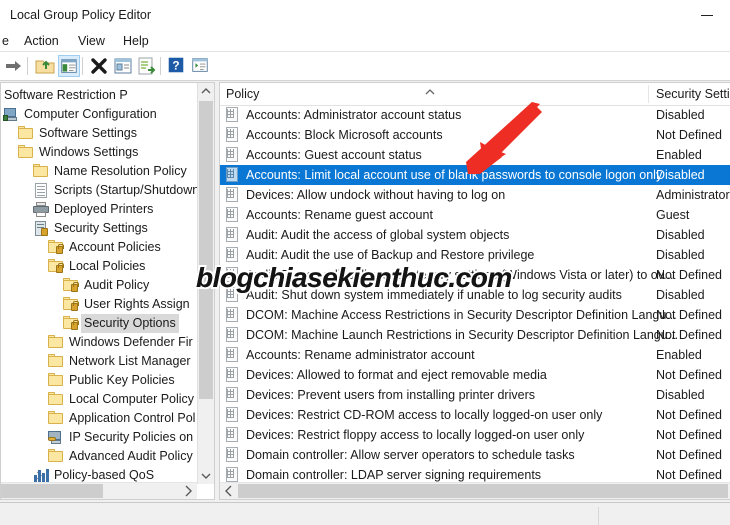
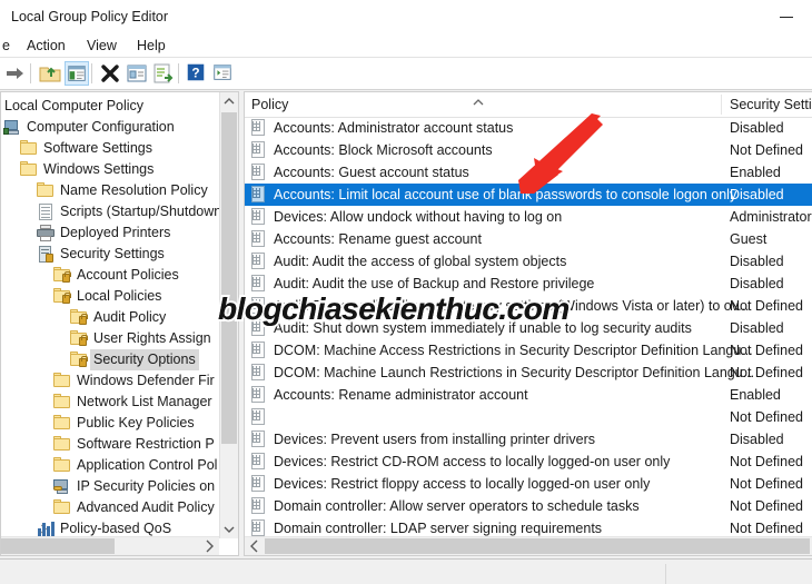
  Local Group Policy Editor
  e
  Action
  View
  Help
  ?
- Software Restriction P
+ Local Computer Policy
  Computer Configuration
  Software Settings
  Windows Settings
  Name Resolution Policy
  Scripts (Startup/Shutdown
  Deployed Printers
  Security Settings
  Account Policies
  Local Policies
  Audit Policy
  User Rights Assign
  Security Options
  Windows Defender Fir
  Network List Manager
  Public Key Policies
- Local Computer Policy
+ Software Restriction P
  Application Control Pol
  IP Security Policies on
  Advanced Audit Policy
  Policy-based QoS
  Policy
  Security Setti
  Accounts: Administrator account status
  Disabled
  Accounts: Block Microsoft accounts
  Not Defined
  Accounts: Guest account status
  Enabled
  Accounts: Limit local account use of blank passwords to console logon only
  Disabled
  Devices: Allow undock without having to log on
  Administrator
  Accounts: Rename guest account
  Guest
  Audit: Audit the access of global system objects
  Disabled
  Audit: Audit the use of Backup and Restore privilege
  Disabled
  Audit: Force audit policy subcategory settings (Windows Vista or later) to ov...
  Not Defined
  Audit: Shut down system immediately if unable to log security audits
  Disabled
  DCOM: Machine Access Restrictions in Security Descriptor Definition Langu...
  Not Defined
  DCOM: Machine Launch Restrictions in Security Descriptor Definition Langu...
  Not Defined
  Accounts: Rename administrator account
  Enabled
- Devices: Allowed to format and eject removable media
  Not Defined
  Devices: Prevent users from installing printer drivers
  Disabled
  Devices: Restrict CD-ROM access to locally logged-on user only
  Not Defined
  Devices: Restrict floppy access to locally logged-on user only
  Not Defined
  Domain controller: Allow server operators to schedule tasks
  Not Defined
  Domain controller: LDAP server signing requirements
  Not Defined
  blogchiasekienthuc.com
